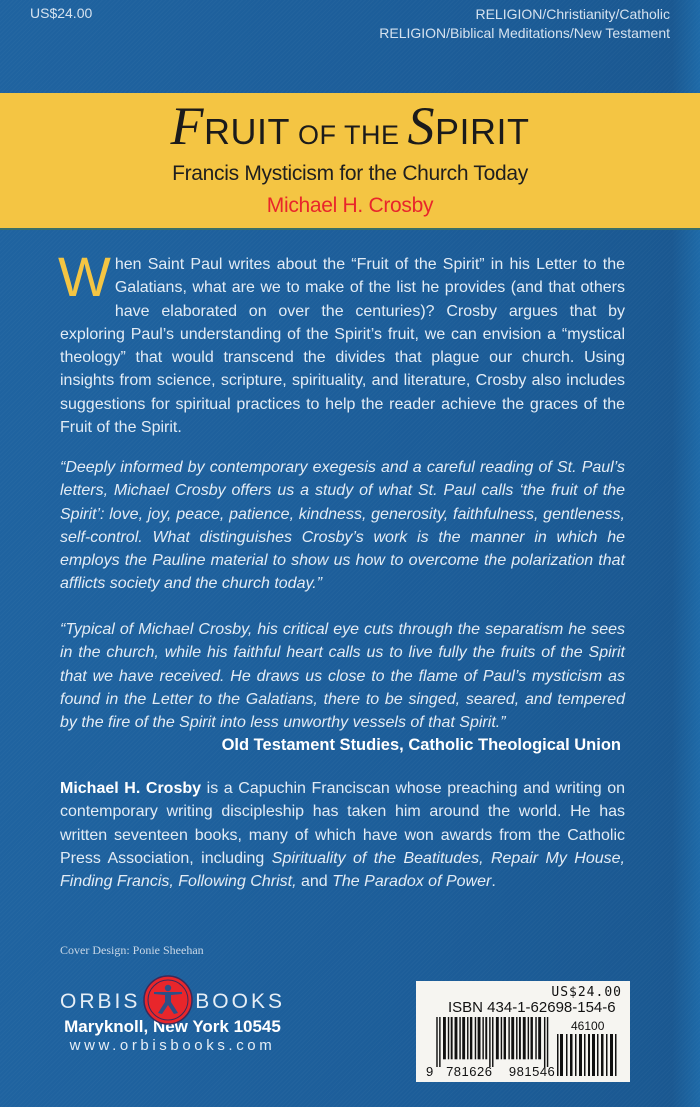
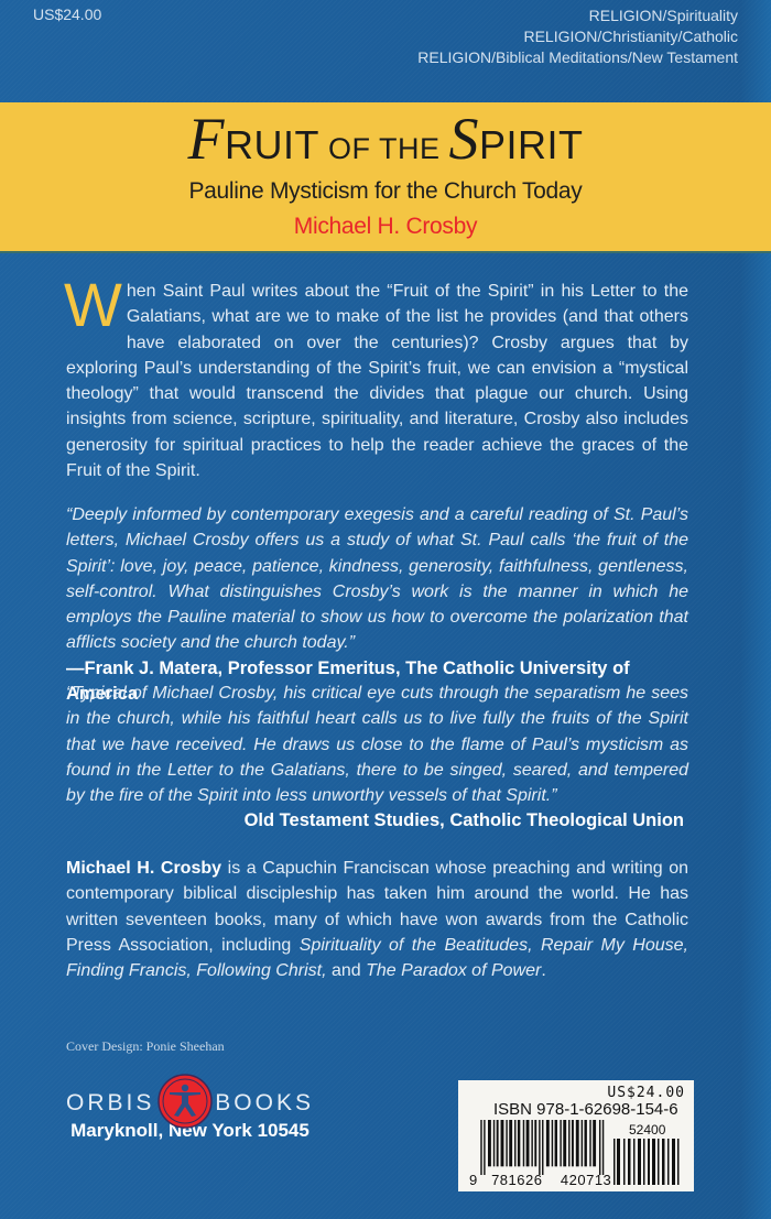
  US$24.00
+ RELIGION/Spirituality
  RELIGION/Christianity/Catholic
  RELIGION/Biblical Meditations/New Testament
  FRUIT OF THE SPIRIT
- Francis Mysticism for the Church Today
+ Pauline Mysticism for the Church Today
  Michael H. Crosby
  W
- hen Saint Paul writes about the “Fruit of the Spirit” in his Letter to the Galatians, what are we to make of the list he provides (and that others have elaborated on over the centuries)? Crosby argues that by exploring Paul’s understanding of the Spirit’s fruit, we can envision a “mystical theology” that would transcend the divides that plague our church. Using insights from science, scripture, spirituality, and literature, Crosby also includes suggestions for spiritual practices to help the reader achieve the graces of the Fruit of the Spirit.
+ hen Saint Paul writes about the “Fruit of the Spirit” in his Letter to the Galatians, what are we to make of the list he provides (and that others have elaborated on over the centuries)? Crosby argues that by exploring Paul’s understanding of the Spirit’s fruit, we can envision a “mystical theology” that would transcend the divides that plague our church. Using insights from science, scripture, spirituality, and literature, Crosby also includes generosity for spiritual practices to help the reader achieve the graces of the Fruit of the Spirit.
  “Deeply informed by contemporary exegesis and a careful reading of St. Paul’s letters, Michael Crosby offers us a study of what St. Paul calls ‘the fruit of the Spirit’: love, joy, peace, patience, kindness, generosity, faithfulness, gentleness, self-control. What distinguishes Crosby’s work is the manner in which he employs the Pauline material to show us how to overcome the polarization that afflicts society and the church today.”
+ —Frank J. Matera, Professor Emeritus, The Catholic University of America
  “Typical of Michael Crosby, his critical eye cuts through the separatism he sees in the church, while his faithful heart calls us to live fully the fruits of the Spirit that we have received. He draws us close to the flame of Paul’s mysticism as found in the Letter to the Galatians, there to be singed, seared, and tempered by the fire of the Spirit into less unworthy vessels of that Spirit.”
  Old Testament Studies, Catholic Theological Union
- Michael H. Crosby is a Capuchin Franciscan whose preaching and writing on contemporary writing discipleship has taken him around the world. He has written seventeen books, many of which have won awards from the Catholic Press Association, including Spirituality of the Beatitudes, Repair My House, Finding Francis, Following Christ, and The Paradox of Power.
+ Michael H. Crosby is a Capuchin Franciscan whose preaching and writing on contemporary biblical discipleship has taken him around the world. He has written seventeen books, many of which have won awards from the Catholic Press Association, including Spirituality of the Beatitudes, Repair My House, Finding Francis, Following Christ, and The Paradox of Power.
  Cover Design: Ponie Sheehan
  ORBIS
  BOOKS
  Maryknoll, New York 10545
- www.orbisbooks.com
  US$24.00
- ISBN 434-1-62698-154-6
+ ISBN 978-1-62698-154-6
- 46100
+ 52400
- 9 781626 981546
+ 9 781626 420713
